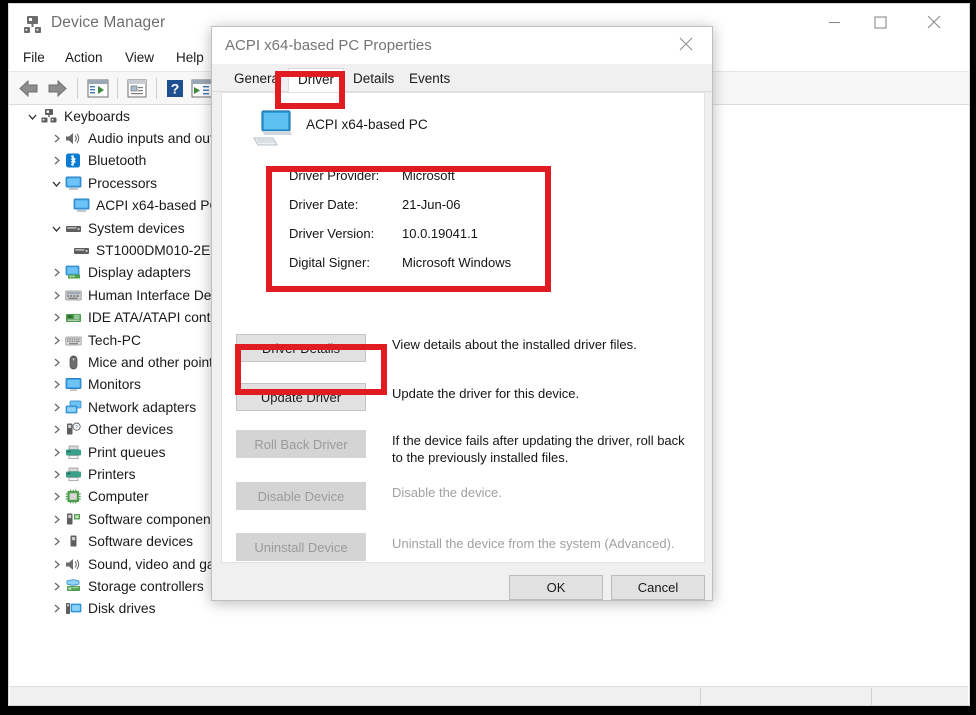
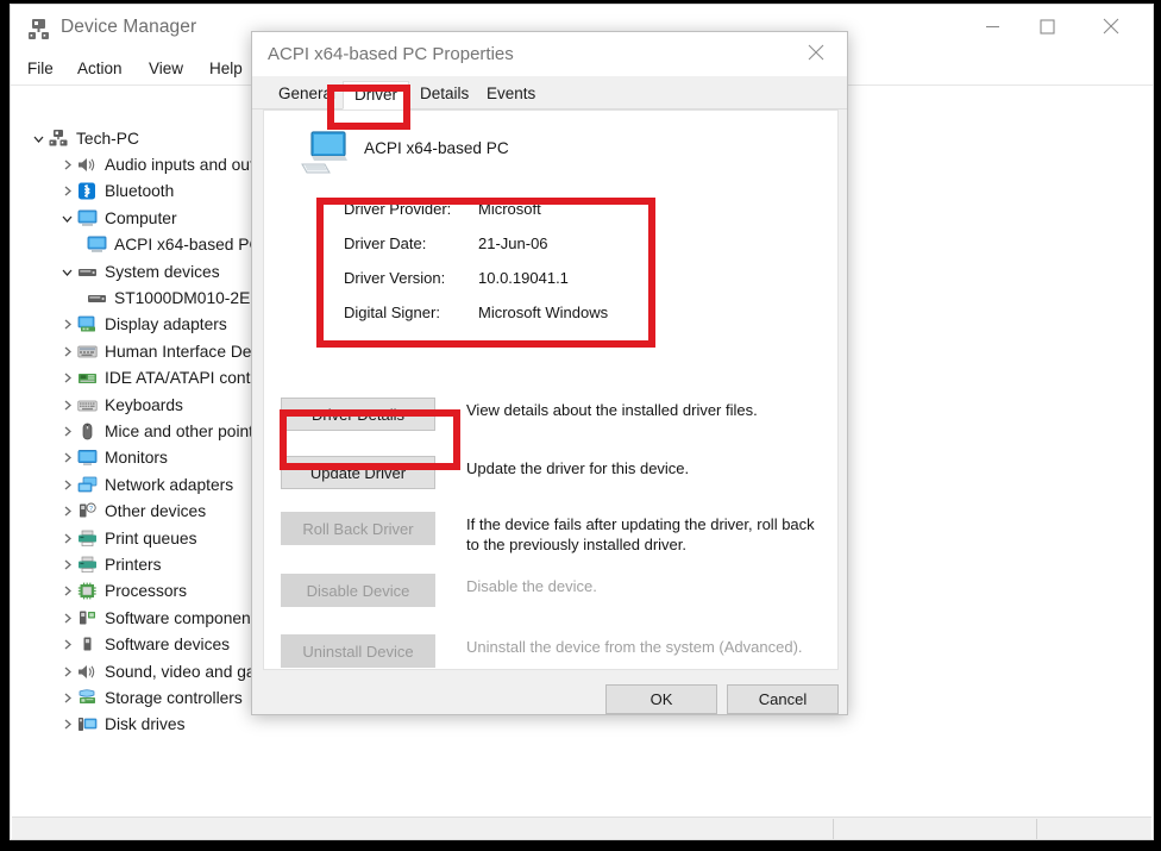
  Device Manager
  File
  Action
  View
  Help
- ?
- Keyboards
+ Tech-PC
  Audio inputs and ou
  Bluetooth
- Processors
+ Computer
  ACPI x64-based P
  System devices
  ST1000DM010-2E
  Display adapters
  Human Interface De
- Tech-PC
+ Keyboards
  Monitors
  Network adapters
  Other devices
  Print queues
  Printers
- Computer
+ Processors
  Software componen
  Software devices
  Storage controllers
  Disk drives
  ACPI x64-based PC Properties
  General
  Driver
  Details
  Events
  ACPI x64-based PC
  Driver Provider:
  Microsoft
  Driver Date:
  21-Jun-06
  Driver Version:
  10.0.19041.1
  Digital Signer:
  Microsoft Windows
  Driver Details
  View details about the installed driver files.
  Update Driver
  Update the driver for this device.
  Roll Back Driver
- If the device fails after updating the driver, roll back to the previously installed files.
+ If the device fails after updating the driver, roll back to the previously installed driver.
  Disable Device
  Disable the device.
  Uninstall Device
  Uninstall the device from the system (Advanced).
  OK
  Cancel
